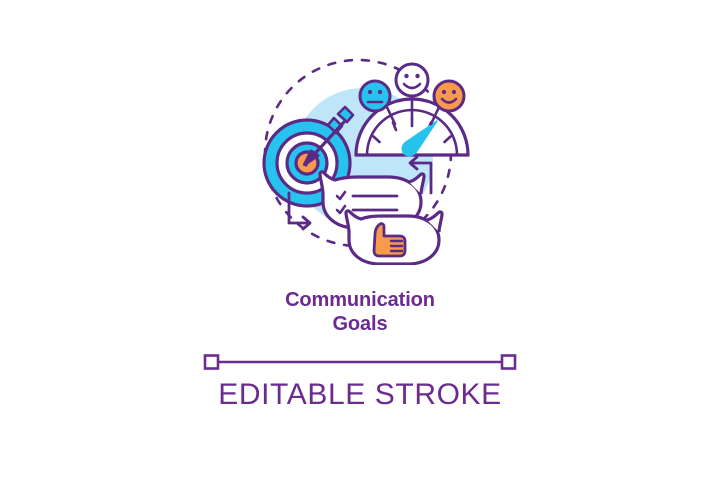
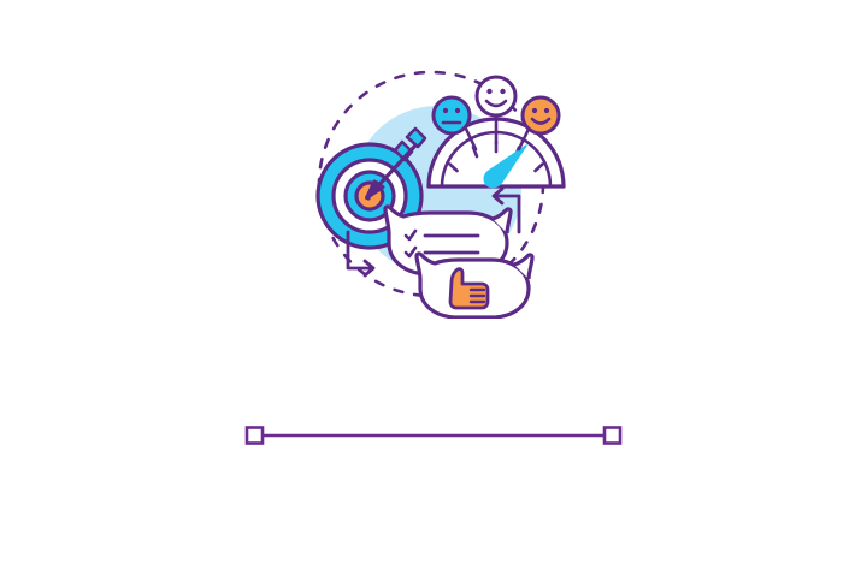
- Communication
- Goals
- EDITABLE STROKE
